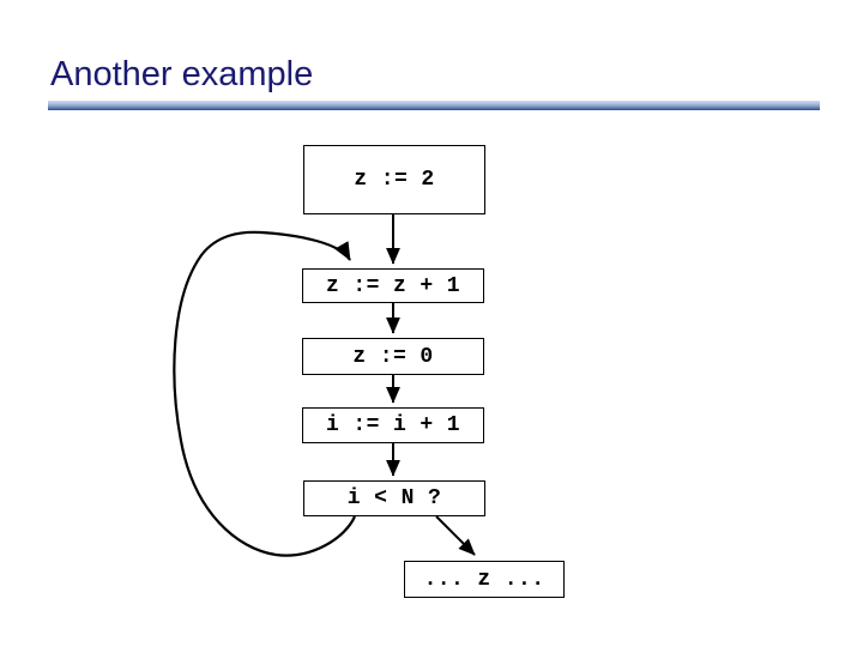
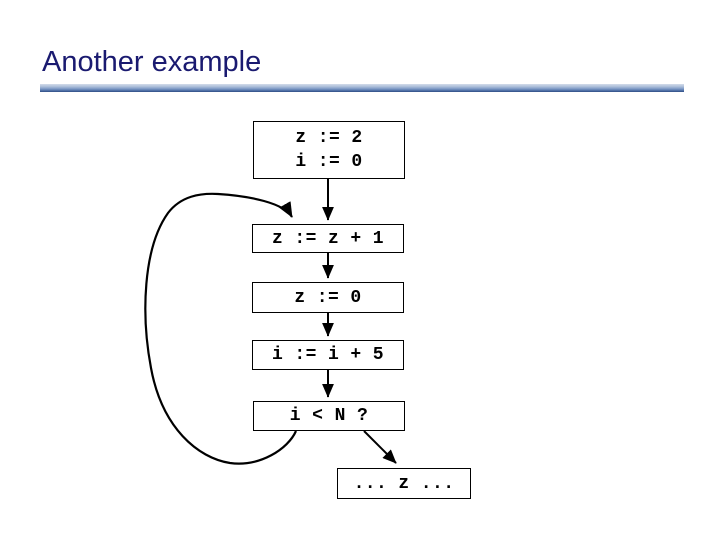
  Another example
  z := 2
+ i := 0
  z := z + 1
  z := 0
- i := i + 1
+ i := i + 5
  i < N ?
  ... z ...
